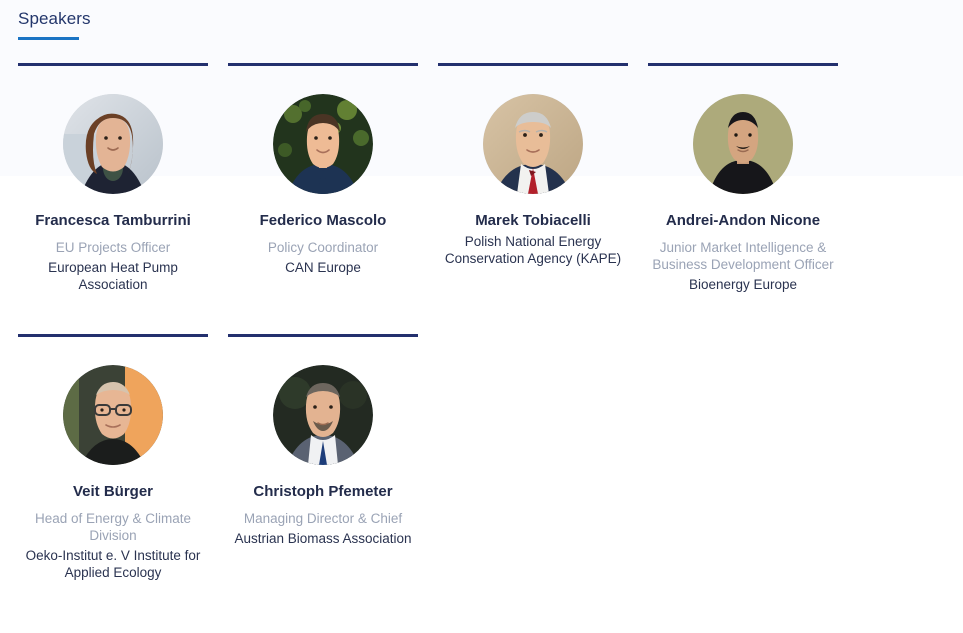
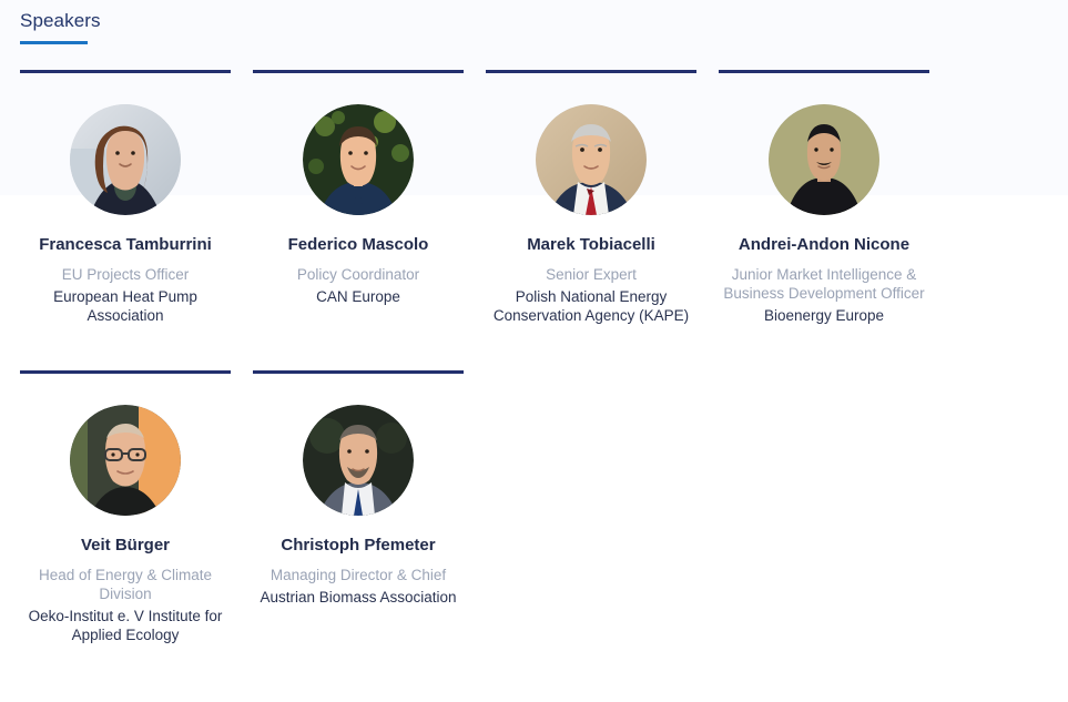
  Speakers
  Francesca Tamburrini
  EU Projects Officer
  European Heat Pump Association
  Federico Mascolo
  Policy Coordinator
  CAN Europe
  Marek Tobiacelli
+ Senior Expert
  Polish National Energy Conservation Agency (KAPE)
  Andrei-Andon Nicone
  Junior Market Intelligence & Business Development Officer
  Bioenergy Europe
  Veit Bürger
  Head of Energy & Climate Division
  Oeko-Institut e. V Institute for Applied Ecology
  Christoph Pfemeter
  Managing Director & Chief
  Austrian Biomass Association
